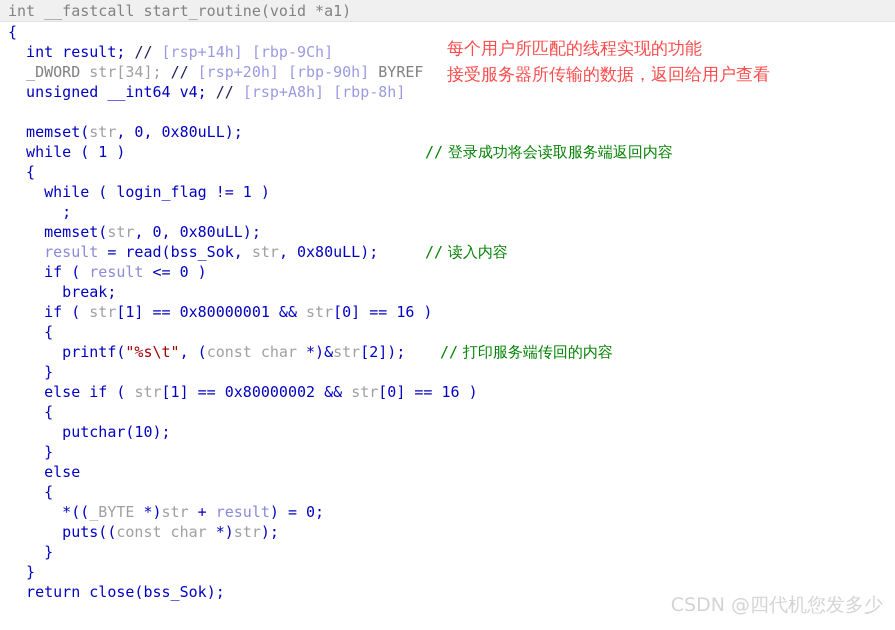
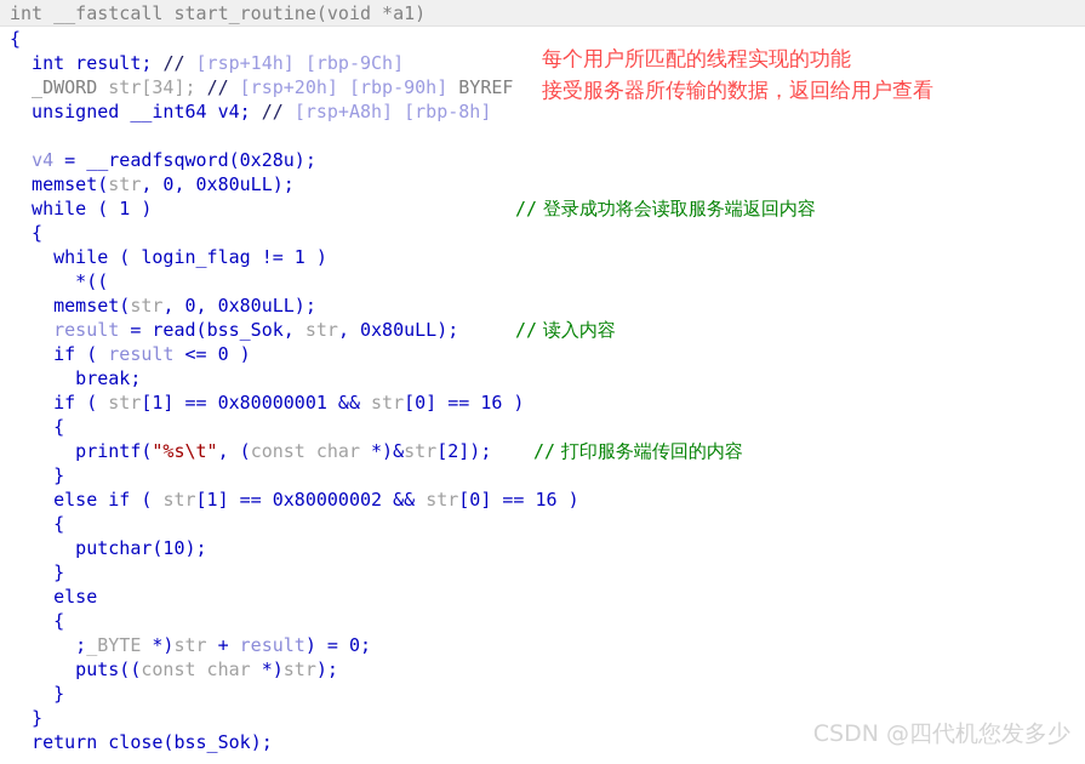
  int __fastcall start_routine(void *a1)
  {
  int result; // [rsp+14h] [rbp-9Ch]
  _DWORD str[34]; // [rsp+20h] [rbp-90h] BYREF
  unsigned __int64 v4; // [rsp+A8h] [rbp-8h]
+ v4 = __readfsqword(0x28u);
  memset(str, 0, 0x80uLL);
  while ( 1 )
  // 登录成功将会读取服务端返回内容
  {
  while ( login_flag != 1 )
- ;
+ *((
  memset(str, 0, 0x80uLL);
  result = read(bss_Sok, str, 0x80uLL);
  // 读入内容
  if ( result <= 0 )
  break;
  if ( str[1] == 0x80000001 && str[0] == 16 )
  {
  printf("%s\t", (const char *)&str[2]);
  // 打印服务端传回的内容
  }
  else if ( str[1] == 0x80000002 && str[0] == 16 )
  {
  putchar(10);
  }
  else
  {
- *((_BYTE *)str + result) = 0;
+ ;_BYTE *)str + result) = 0;
  puts((const char *)str);
  }
  }
  return close(bss_Sok);
  每个用户所匹配的线程实现的功能
  接受服务器所传输的数据，返回给用户查看
  CSDN @四代机您发多少
